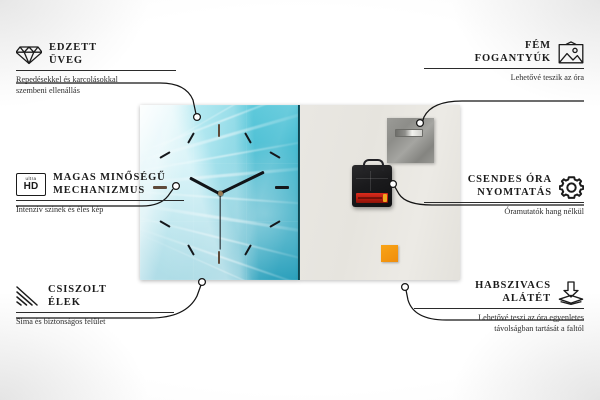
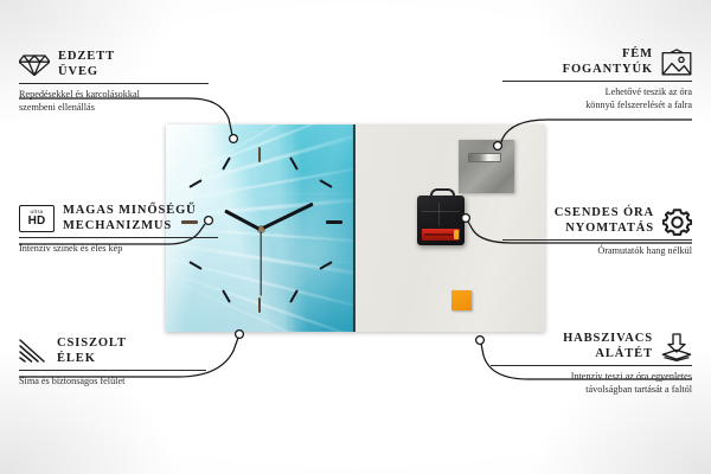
  EDZETT
  ÜVEG
  Repedésekkel és karcolásokkal
  szembeni ellenállás
  HD
  MAGAS MINŐSÉGŰ
  MECHANIZMUS
  Intenzív színek és éles kép
  CSISZOLT
  ÉLEK
  Sima és biztonságos felület
  FÉM
  FOGANTYÚK
  Lehetővé teszik az óra
+ könnyű felszerelését a falra
  CSENDES ÓRA
  NYOMTATÁS
  Óramutatók hang nélkül
  HABSZIVACS
  ALÁTÉT
- Lehetővé teszi az óra egyenletes
+ Intenzív teszi az óra egyenletes
  távolságban tartását a faltól
